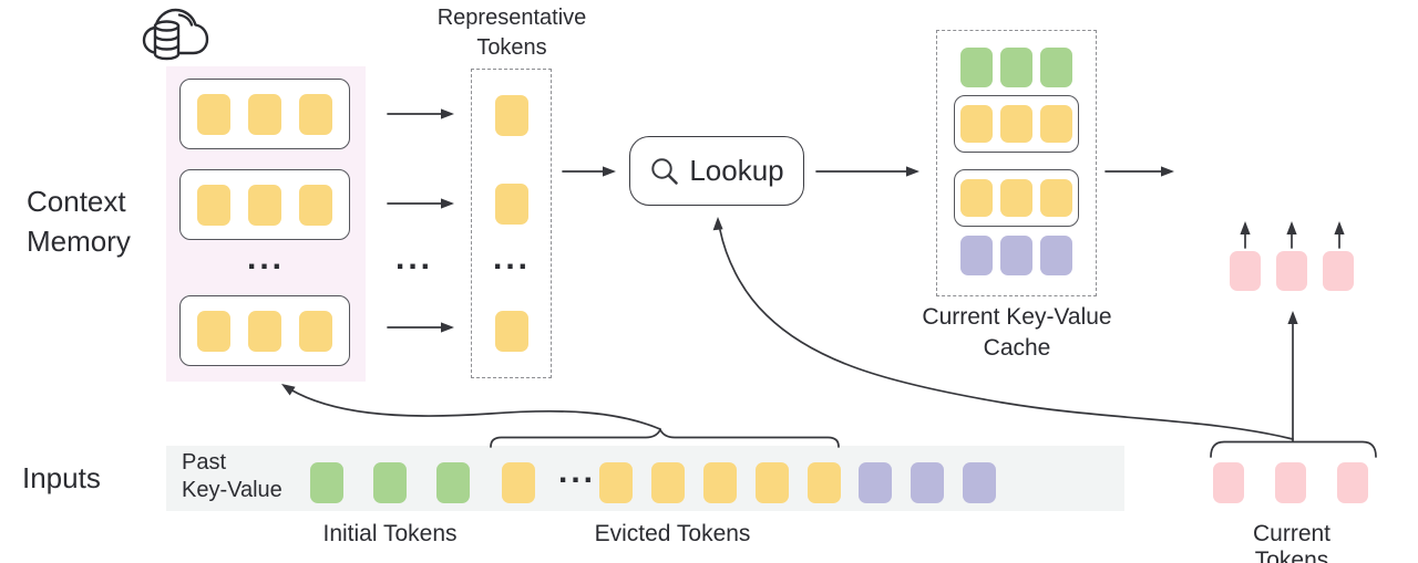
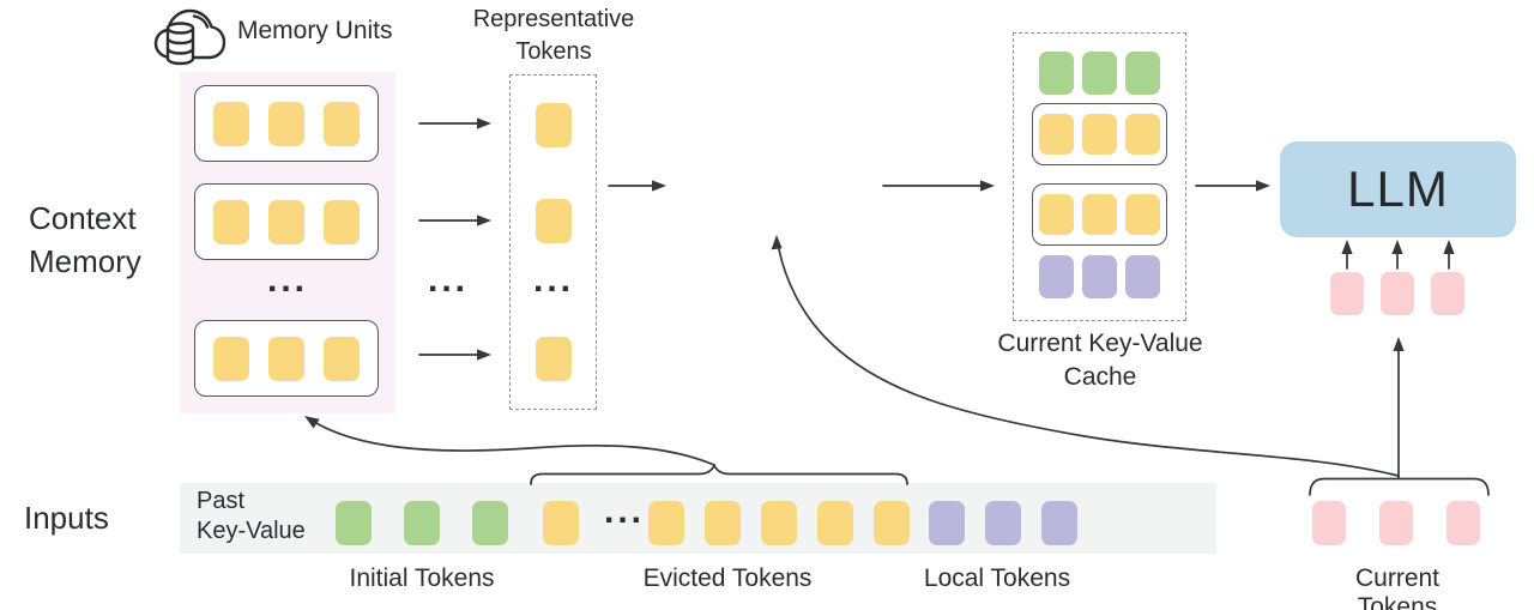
+ Memory Units
  Context
  Memory
  ...
  ...
  Representative
  Tokens
  ...
- Lookup
  Current Key-Value
  Cache
+ LLM
  Inputs
  Past
  Key-Value
  ...
  Initial Tokens
  Evicted Tokens
+ Local Tokens
  Current Tokens
